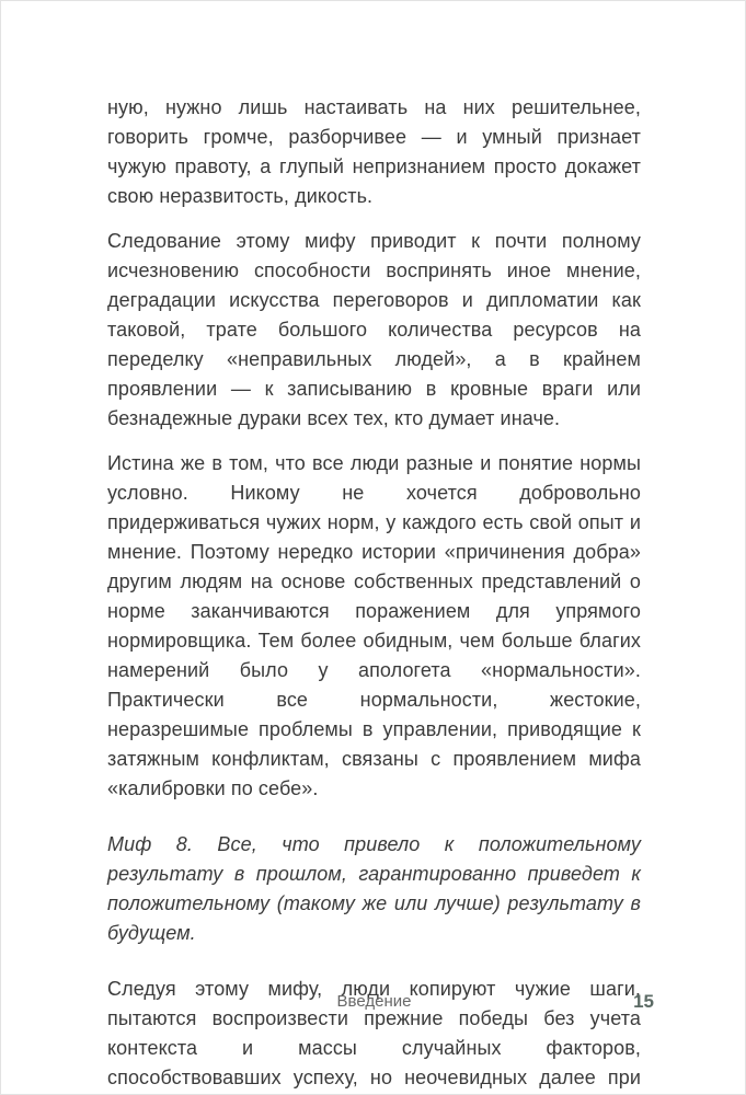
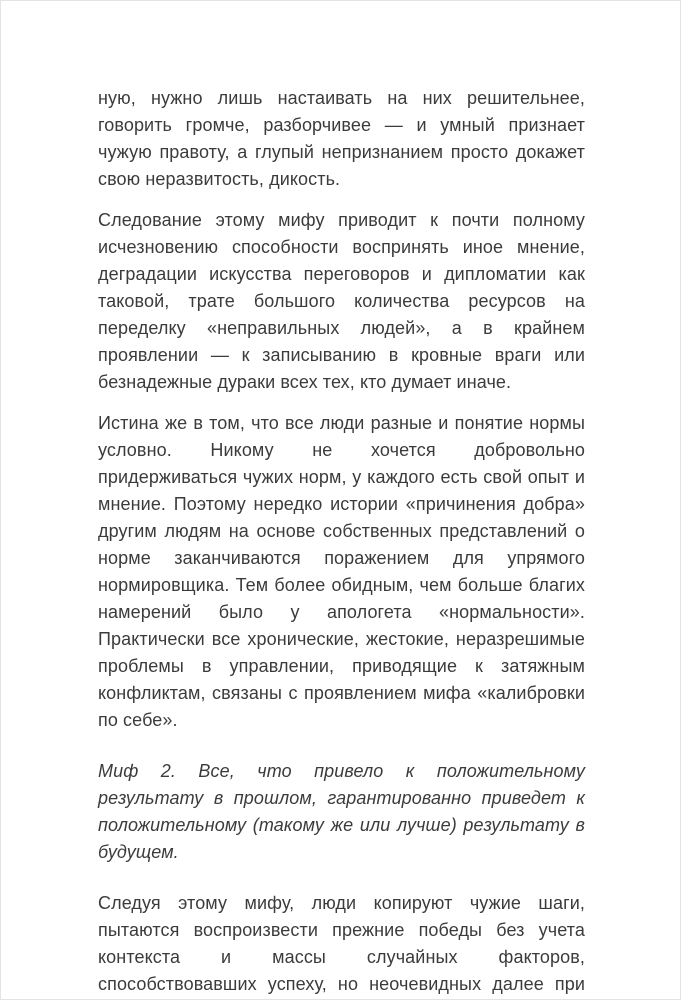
  ную, нужно лишь настаивать на них решительнее, говорить громче, разборчивее — и умный признает чужую правоту, а глупый непризнанием просто докажет свою неразвитость, дикость.
  Следование этому мифу приводит к почти полному исчезновению способности воспринять иное мнение, деградации искусства переговоров и дипломатии как таковой, трате большого количества ресурсов на переделку «неправильных людей», а в крайнем проявлении — к записыванию в кровные враги или безнадежные дураки всех тех, кто думает иначе.
- Истина же в том, что все люди разные и понятие нормы условно. Никому не хочется добровольно придерживаться чужих норм, у каждого есть свой опыт и мнение. Поэтому нередко истории «причинения добра» другим людям на основе собственных представлений о норме заканчиваются поражением для упрямого нормировщика. Тем более обидным, чем больше благих намерений было у апологета «нормальности». Практически все нормальности, жестокие, неразрешимые проблемы в управлении, приводящие к затяжным конфликтам, связаны с проявлением мифа «калибровки по себе».
+ Истина же в том, что все люди разные и понятие нормы условно. Никому не хочется добровольно придерживаться чужих норм, у каждого есть свой опыт и мнение. Поэтому нередко истории «причинения добра» другим людям на основе собственных представлений о норме заканчиваются поражением для упрямого нормировщика. Тем более обидным, чем больше благих намерений было у апологета «нормальности». Практически все хронические, жестокие, неразрешимые проблемы в управлении, приводящие к затяжным конфликтам, связаны с проявлением мифа «калибровки по себе».
- Миф 8. Все, что привело к положительному результату в прошлом, гарантированно приведет к положительному (такому же или лучше) результату в будущем.
+ Миф 2. Все, что привело к положительному результату в прошлом, гарантированно приведет к положительному (такому же или лучше) результату в будущем.
  Следуя этому мифу, люди копируют чужие шаги, пытаются воспроизвести прежние победы без учета контекста и массы случайных факторов, способствовавших успеху, но неочевидных далее при
- Введение
- 15
